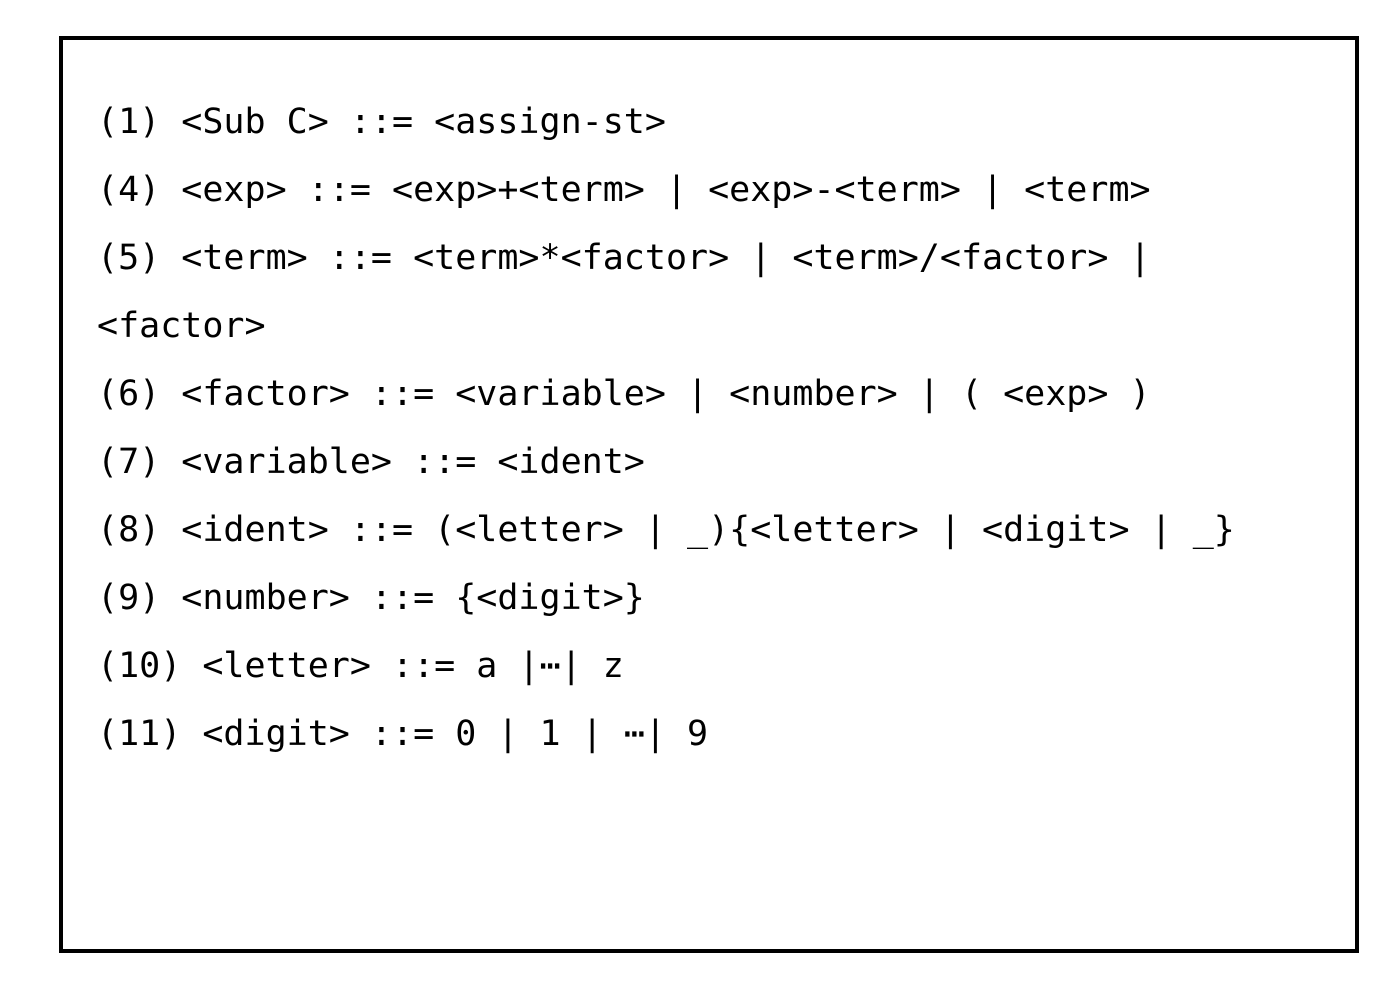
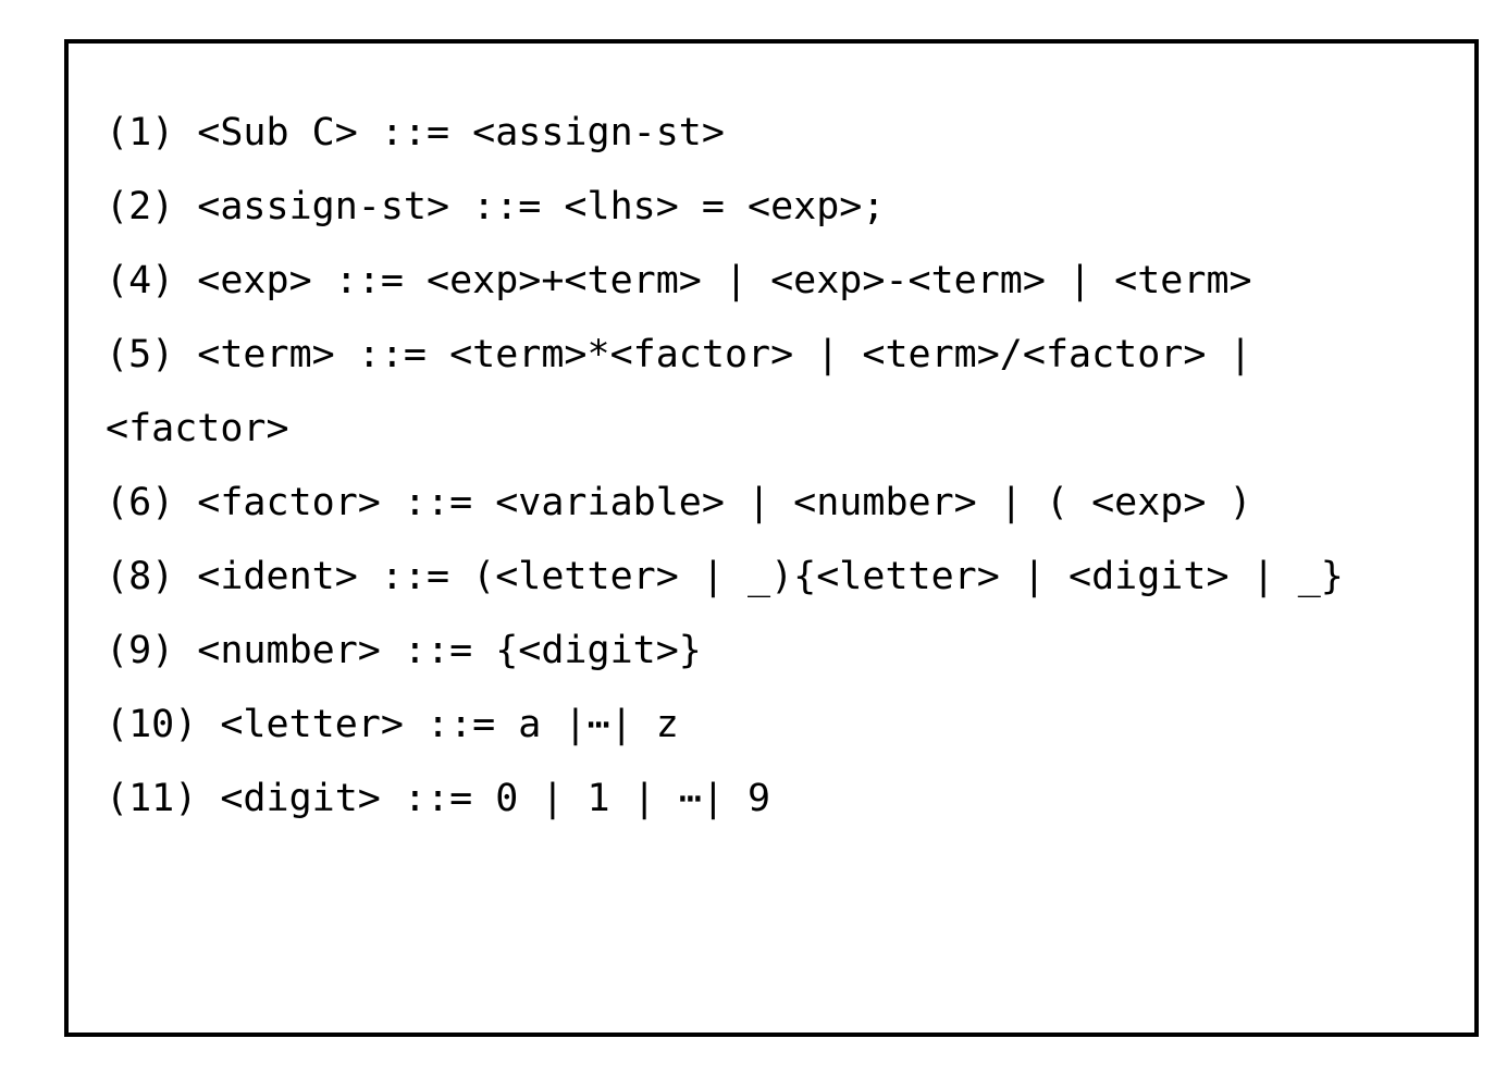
  (1) <Sub C> ::= <assign-st>
+ (2) <assign-st> ::= <lhs> = <exp>;
  (4) <exp> ::= <exp>+<term> | <exp>-<term> | <term>
  (5) <term> ::= <term>*<factor> | <term>/<factor> |
  <factor>
  (6) <factor> ::= <variable> | <number> | ( <exp> )
- (7) <variable> ::= <ident>
  (8) <ident> ::= (<letter> | _){<letter> | <digit> | _}
  (9) <number> ::= {<digit>}
  (10) <letter> ::= a |⋯| z
  (11) <digit> ::= 0 | 1 | ⋯| 9
